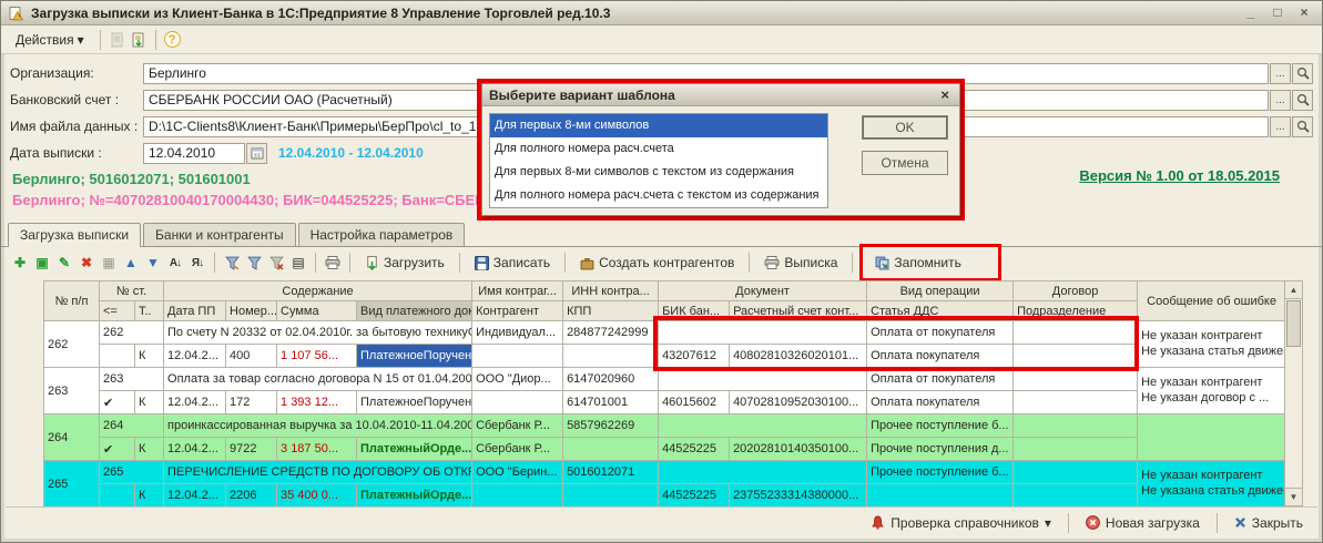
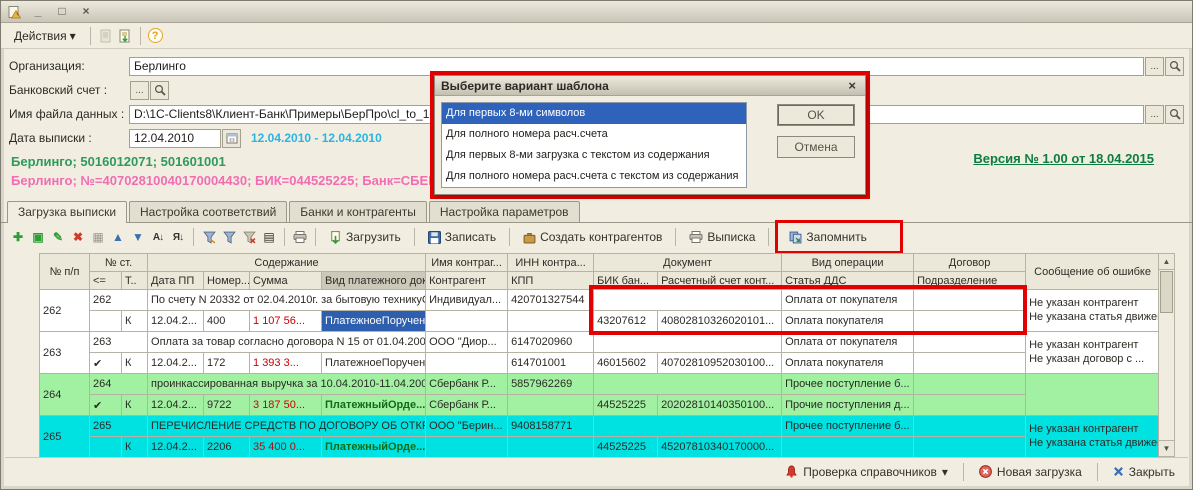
- Загрузка выписки из Клиент-Банка в 1С:Предприятие 8 Управление Торговлей ред.10.3
  _
  □
  ×
  Действия
  ▾
  ?
  Организация:
  Берлинго
  ...
  Банковский счет :
- СБЕРБАНК РОССИИ ОАО (Расчетный)
  ...
  Имя файла данных :
  D:\1C-Clients8\Клиент-Банк\Примеры\БерПро\cl_to_1c
  ...
  Дата выписки :
  12.04.2010
  12.04.2010 - 12.04.2010
  Берлинго; 5016012071; 501601001
  Берлинго; №=40702810040170004430; БИК=044525225; Банк=СБЕР
- Версия № 1.00 от 18.05.2015
+ Версия № 1.00 от 18.04.2015
  Загрузка выписки
+ Настройка соответствий
  Банки и контрагенты
  Настройка параметров
  ✚
  ▣
  ✎
  ✖
  ▦
  ▲
  ▼
  А↓
  Я↓
  ▤
  Загрузить
  Записать
  Создать контрагентов
  Выписка
  Запомнить
  № п/п	№ ст.	Содержание	Имя контраг...	ИНН контра...	Документ	Вид операции	Договор	Сообщение об ошибке
  <=	Т..	Дата ПП	Номер...	Сумма	Вид платежного док	Контрагент	КПП	БИК бан...	Расчетный счет конт...	Статья ДДС	Подразделение
- 262	262	По счету N 20332 от 02.04.2010г. за бытовую технику	Индивидуал...	284877242999		Оплата от покупателя		Не указан контрагентНе указана статья движе
+ 262	262	По счету N 20332 от 02.04.2010г. за бытовую технику	Индивидуал...	420701327544		Оплата от покупателя		Не указан контрагентНе указана статья движе
  	К	12.04.2...	400	1 107 56...	ПлатежноеПоручен			43207612	40802810326020101...	Оплата покупателя
  263	263	Оплата за товар согласно договора N 15 от 01.04.200	ООО "Диор...	6147020960		Оплата от покупателя		Не указан контрагентНе указан договор с ...
- ✔	К	12.04.2...	172	1 393 12...	ПлатежноеПоручен		614701001	46015602	40702810952030100...	Оплата покупателя
+ ✔	К	12.04.2...	172	1 393 3...	ПлатежноеПоручен		614701001	46015602	40702810952030100...	Оплата покупателя
  264	264	проинкассированная выручка за 10.04.2010-11.04.200	Сбербанк Р...	5857962269		Прочее поступление б...
  ✔	К	12.04.2...	9722	3 187 50...	ПлатежныйОрде...	Сбербанк Р...		44525225	20202810140350100...	Прочие поступления д...
- 265	265	ПЕРЕЧИСЛЕНИЕ СРЕДСТВ ПО ДОГОВОРУ ОБ ОТКР	ООО "Берин...	5016012071		Прочее поступление б...		Не указан контрагентНе указана статья движе
+ 265	265	ПЕРЕЧИСЛЕНИЕ СРЕДСТВ ПО ДОГОВОРУ ОБ ОТКР	ООО "Берин...	9408158771		Прочее поступление б...		Не указан контрагентНе указана статья движе
- 	К	12.04.2...	2206	35 400 0...	ПлатежныйОрде...			44525225	23755233314380000...
+ 	К	12.04.2...	2206	35 400 0...	ПлатежныйОрде...			44525225	45207810340170000...
  ▲
  ▼
  Проверка справочников
  ▾
  Новая загрузка
  Закрыть
  Выберите вариант шаблона
  ×
  Для первых 8-ми символов
  Для полного номера расч.счета
- Для первых 8-ми символов с текстом из содержания
+ Для первых 8-ми загрузка с текстом из содержания
  Для полного номера расч.счета с текстом из содержания
  OK
  Отмена
